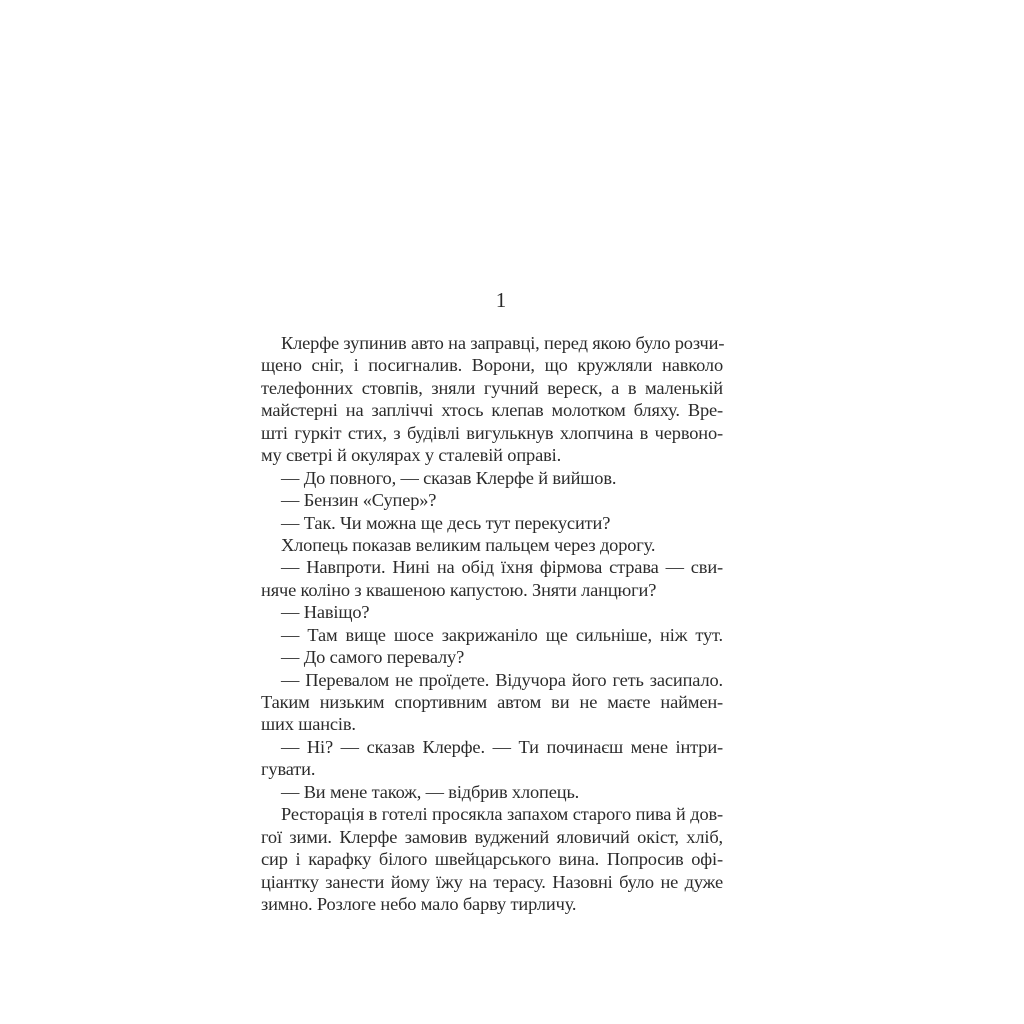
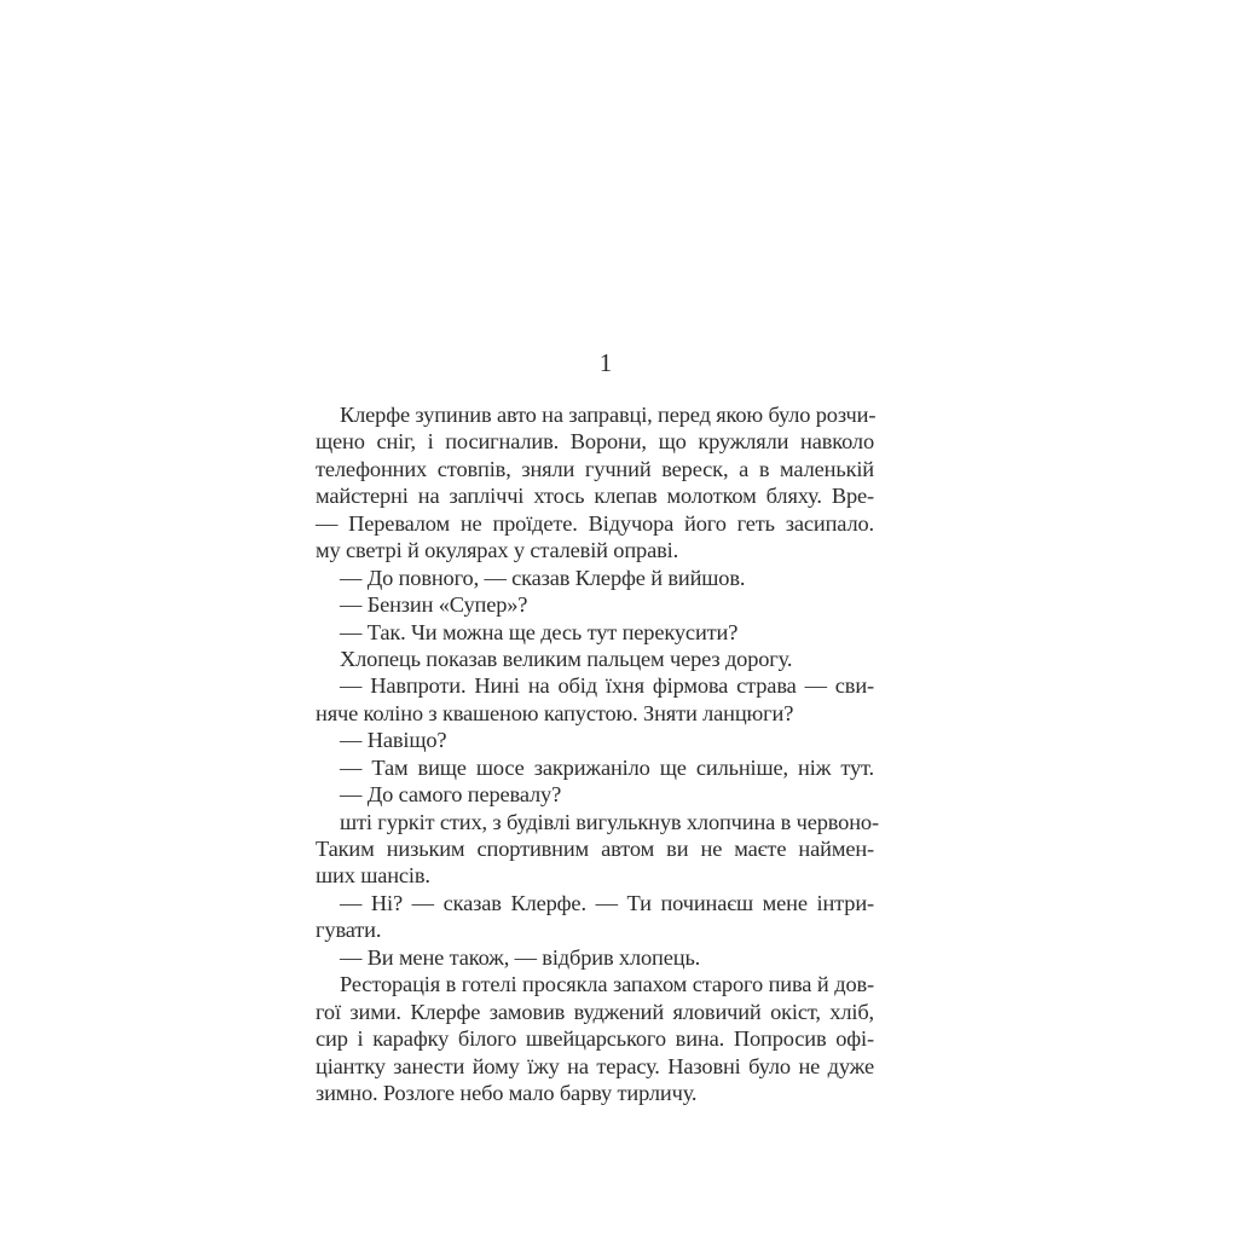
  1
  Клерфе зупинив авто на заправці, перед якою було розчи-
  щено сніг, і посигналив. Ворони, що кружляли навколо
  телефонних стовпів, зняли гучний вереск, а в маленькій
  майстерні на запліччі хтось клепав молотком бляху. Вре-
- шті гуркіт стих, з будівлі вигулькнув хлопчина в червоно-
+ — Перевалом не проїдете. Відучора його геть засипало.
  му светрі й окулярах у сталевій оправі.
  — До повного, — сказав Клерфе й вийшов.
  — Бензин «Супер»?
  — Так. Чи можна ще десь тут перекусити?
  Хлопець показав великим пальцем через дорогу.
  — Навпроти. Нині на обід їхня фірмова страва — сви-
  няче коліно з квашеною капустою. Зняти ланцюги?
  — Навіщо?
  — Там вище шосе закрижаніло ще сильніше, ніж тут.
  — До самого перевалу?
- — Перевалом не проїдете. Відучора його геть засипало.
+ шті гуркіт стих, з будівлі вигулькнув хлопчина в червоно-
  Таким низьким спортивним автом ви не маєте наймен-
  ших шансів.
  — Ні? — сказав Клерфе. — Ти починаєш мене інтри-
  гувати.
  — Ви мене також, — відбрив хлопець.
  Ресторація в готелі просякла запахом старого пива й дов-
  гої зими. Клерфе замовив вуджений яловичий окіст, хліб,
  сир і карафку білого швейцарського вина. Попросив офі-
  ціантку занести йому їжу на терасу. Назовні було не дуже
  зимно. Розлоге небо мало барву тирличу.
